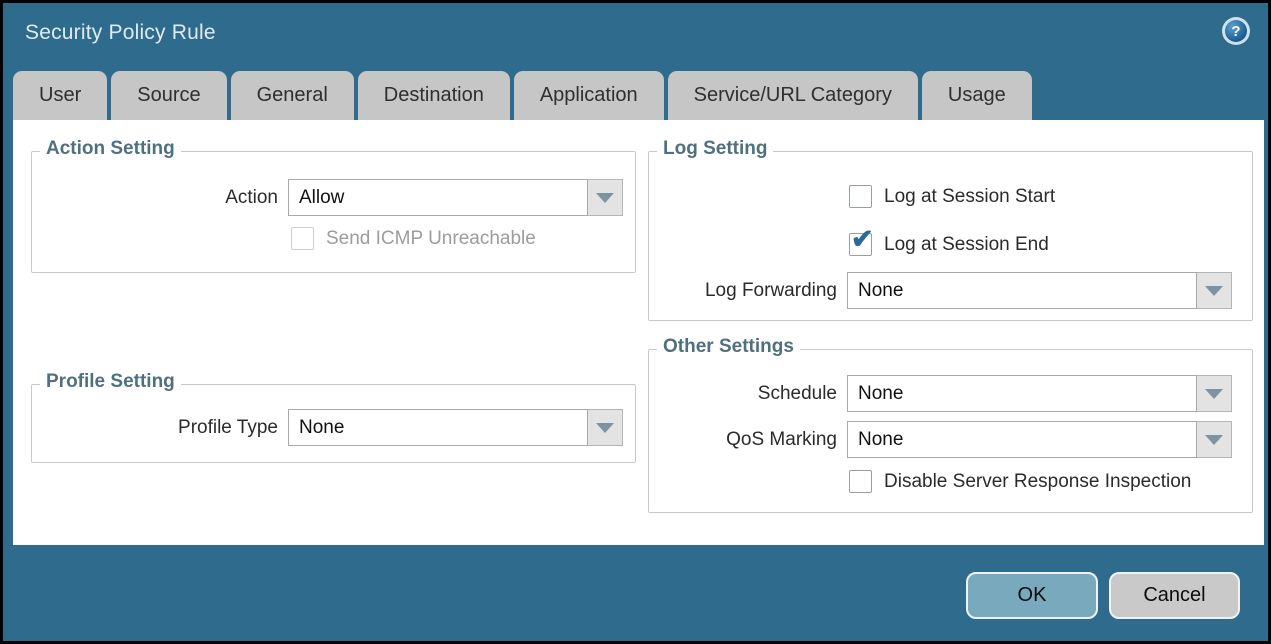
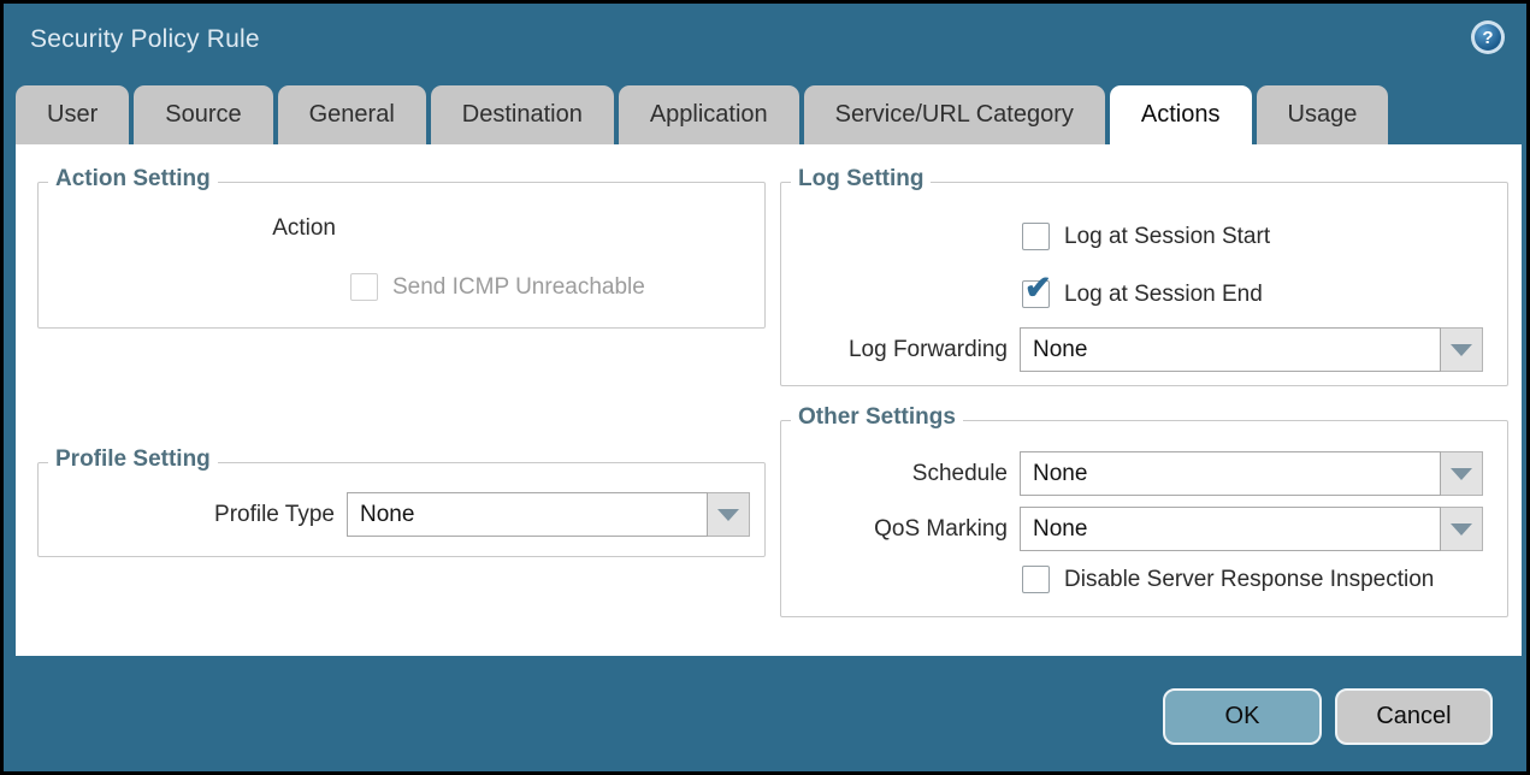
  Security Policy Rule
  ?
  User
  Source
  General
  Destination
  Application
  Service/URL Category
+ Actions
  Usage
  Action Setting
  Action
- Allow
  Send ICMP Unreachable
  Profile Setting
  Profile Type
  None
  Log Setting
  Log at Session Start
  ✔
  Log at Session End
  Log Forwarding
  None
  Other Settings
  Schedule
  None
  QoS Marking
  None
  Disable Server Response Inspection
  OK
  Cancel
